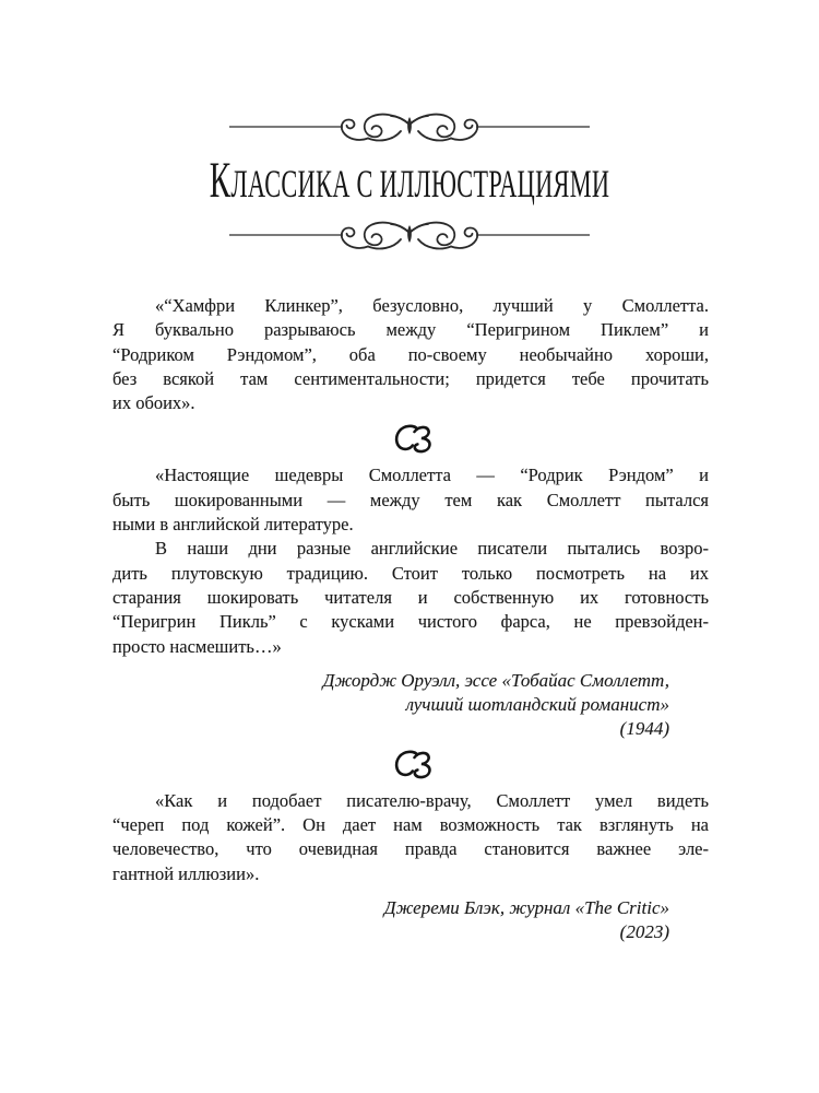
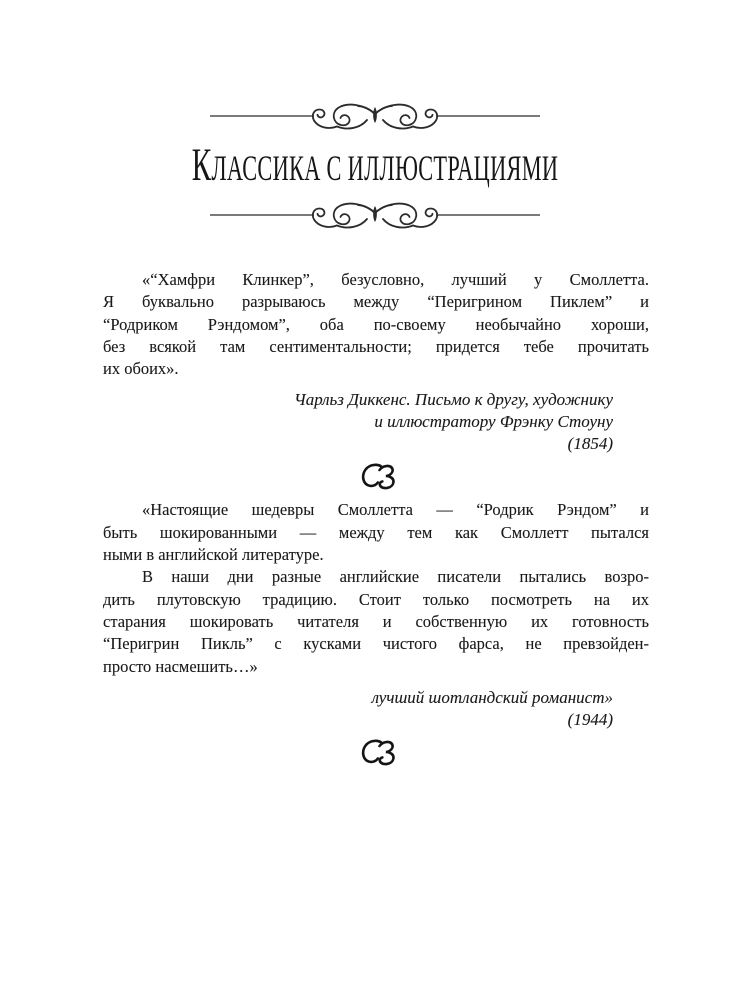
  КЛАССИКА С ИЛЛЮСТРАЦИЯМИ
  «“Хамфри Клинкер”, безусловно, лучший у Смоллетта.
  Я буквально разрываюсь между “Перигрином Пиклем” и
  “Родриком Рэндомом”, оба по-своему необычайно хороши,
  без всякой там сентиментальности; придется тебе прочитать
  их обоих».
+ Чарльз Диккенс. Письмо к другу, художнику
+ и иллюстратору Фрэнку Стоуну
+ (1854)
  «Настоящие шедевры Смоллетта — “Родрик Рэндом” и
  быть шокированными — между тем как Смоллетт пытался
  ными в английской литературе.
  В наши дни разные английские писатели пытались возро-
  дить плутовскую традицию. Стоит только посмотреть на их
  старания шокировать читателя и собственную их готовность
  “Перигрин Пикль” с кусками чистого фарса, не превзойден-
  просто насмешить…»
- Джордж Оруэлл, эссе «Тобайас Смоллетт,
  лучший шотландский романист»
  (1944)
- «Как и подобает писателю-врачу, Смоллетт умел видеть
- “череп под кожей”. Он дает нам возможность так взглянуть на
- человечество, что очевидная правда становится важнее эле-
- гантной иллюзии».
- Джереми Блэк, журнал «The Critic»
- (2023)
